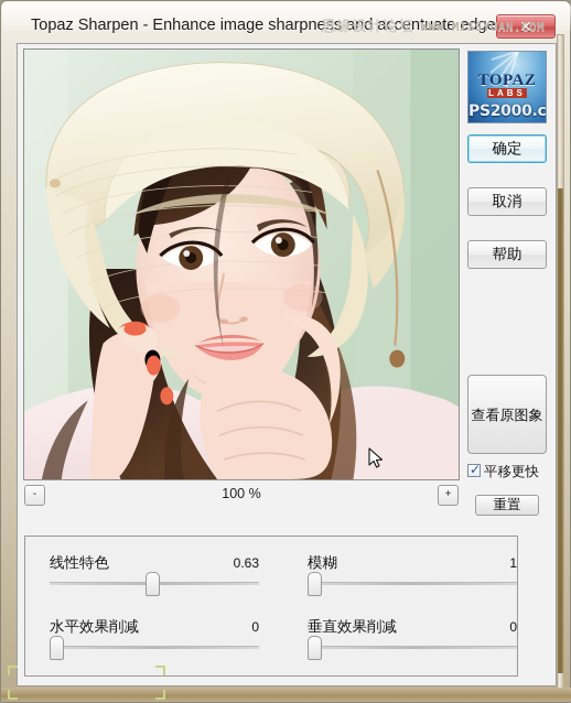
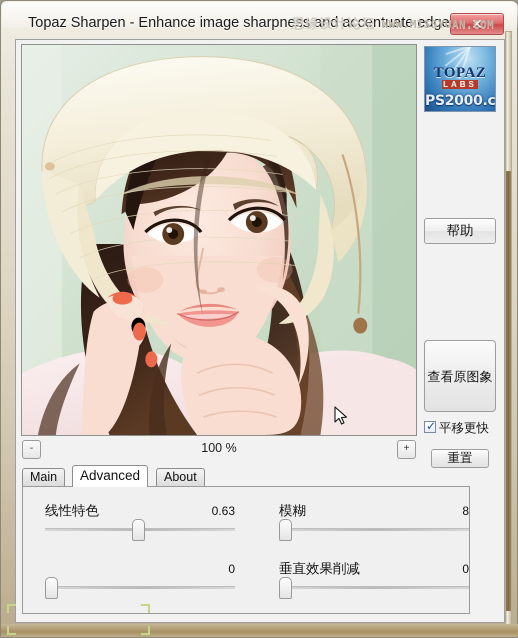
  Topaz Sharpen - Enhance image sharpness and accentuate edge
  ✕
  思缘设计论坛
  WWW.MISSYUAN.COM
  -
  100 %
  +
+ Main
+ Advanced
+ About
  线性特色
  0.63
  模糊
- 1
+ 8
- 水平效果削减
  0
  垂直效果削减
  0
  TOPAZ
  LABS
  PS2000.c
- 确定
- 取消
  帮助
  查看原图象
  ✓
  平移更快
  重置
